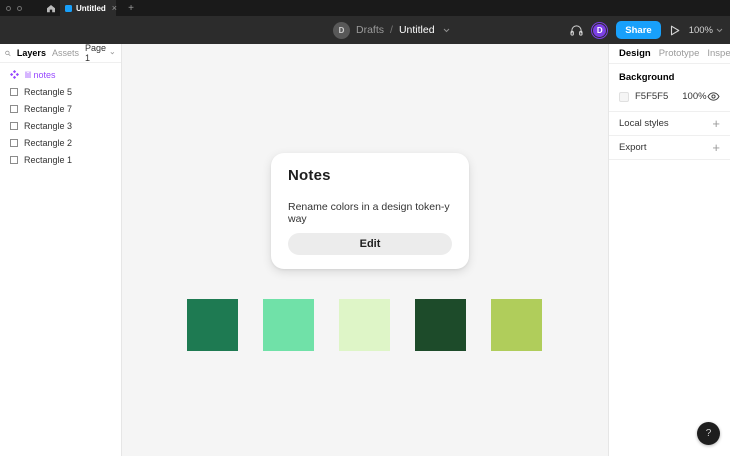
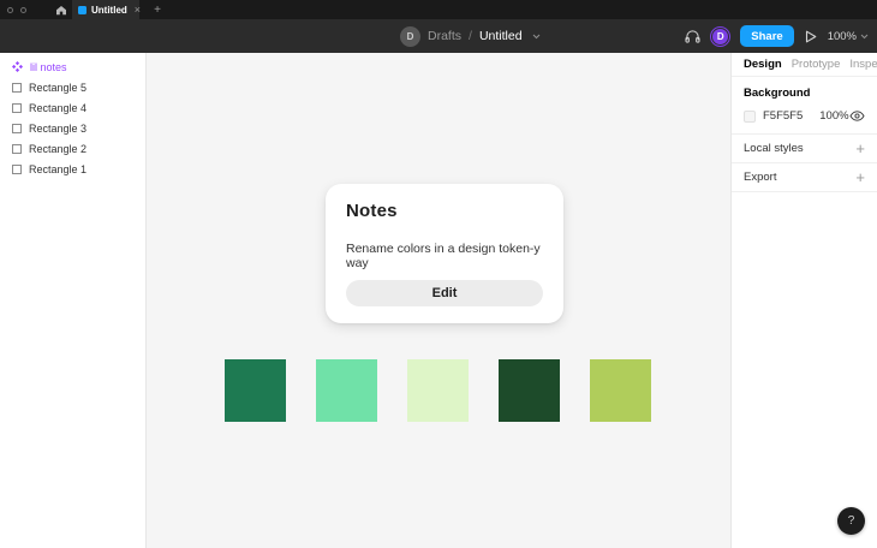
  Untitled
  ×
  +
  D
  Drafts
  /
  Untitled
  D
  Share
  100%
- Layers
- Assets
- Page 1
  lil notes
  Rectangle 5
- Rectangle 7
+ Rectangle 4
  Rectangle 3
  Rectangle 2
  Rectangle 1
  Notes
  Rename colors in a design token-y way
  Edit
  Design
  Prototype
  Inspe
  Background
  F5F5F5
  100%
  Local styles
  +
  Export
  +
  ?
